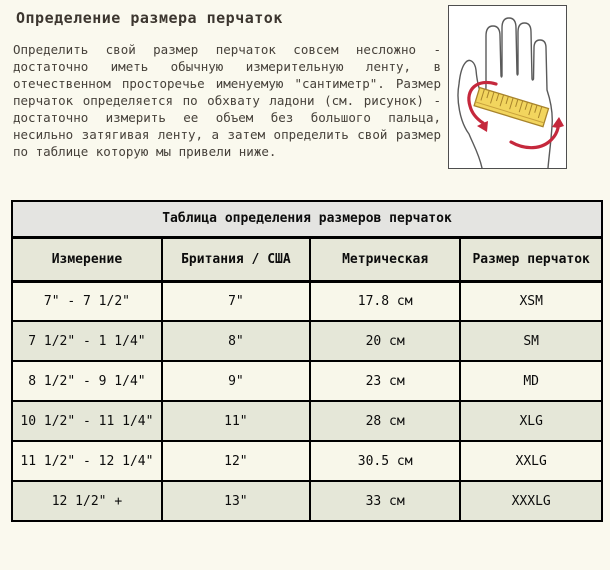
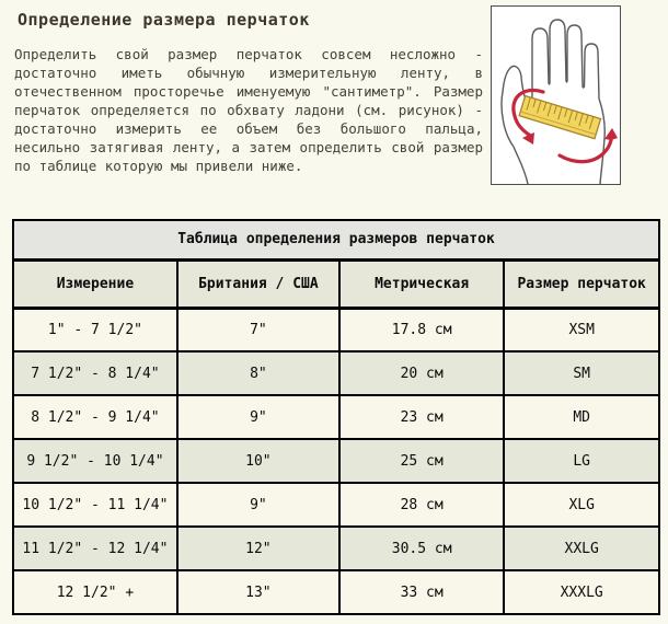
  Определение размера перчаток
  Определить свой размер перчаток совсем несложно - достаточно иметь обычную измерительную ленту, в отечественном просторечье именуемую "сантиметр". Размер перчаток определяется по обхвату ладони (см. рисунок) - достаточно измерить ее объем без большого пальца, несильно затягивая ленту, а затем определить свой размер по таблице которую мы привели ниже.
  Таблица определения размеров перчаток
  Измерение	Британия / США	Метрическая	Размер перчаток
- 7" - 7 1/2"	7"	17.8 см	XSM
+ 1" - 7 1/2"	7"	17.8 см	XSM
- 7 1/2" - 1 1/4"	8"	20 см	SM
+ 7 1/2" - 8 1/4"	8"	20 см	SM
  8 1/2" - 9 1/4"	9"	23 см	MD
+ 9 1/2" - 10 1/4"	10"	25 см	LG
- 10 1/2" - 11 1/4"	11"	28 см	XLG
+ 10 1/2" - 11 1/4"	9"	28 см	XLG
  11 1/2" - 12 1/4"	12"	30.5 см	XXLG
  12 1/2" +	13"	33 см	XXXLG
